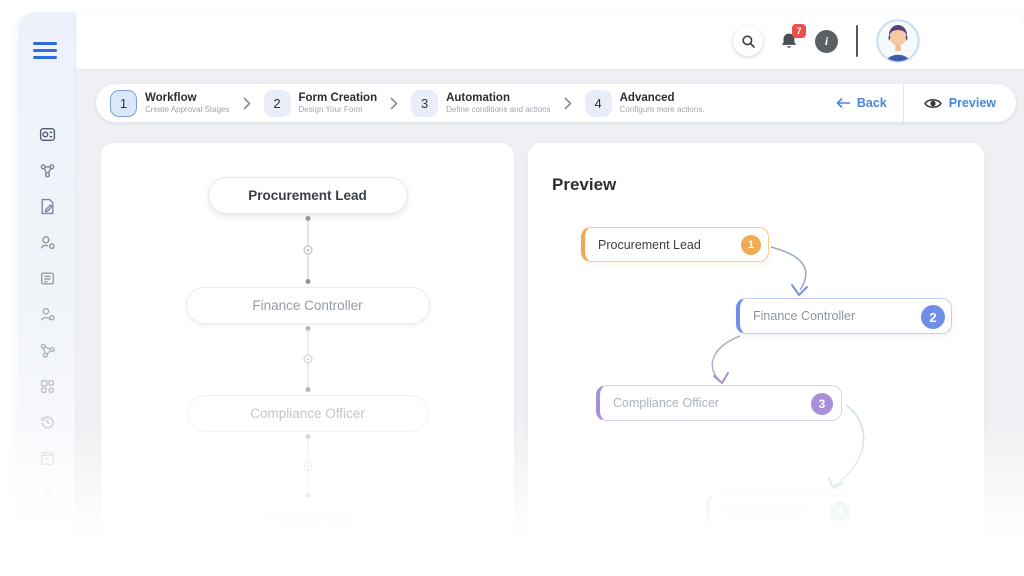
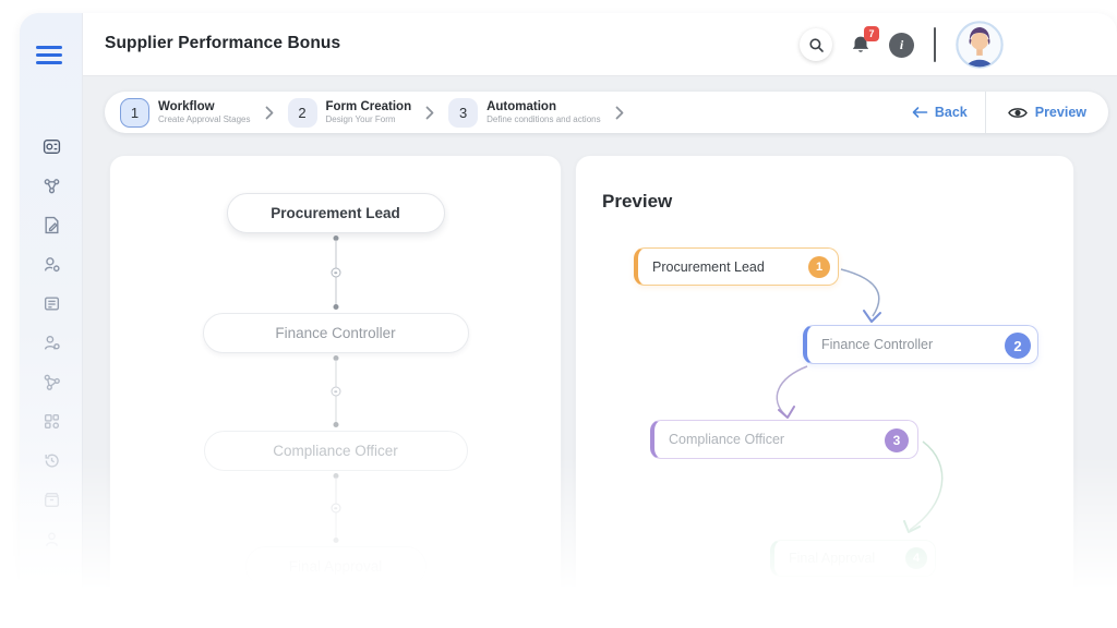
+ Supplier Performance Bonus
  7
  i
  1
  Workflow
  Create Approval Stages
  2
  Form Creation
  Design Your Form
  3
  Automation
  Define conditions and actions
- 4
- Advanced
- Configure more actions.
  Back
  Preview
  Procurement Lead
  Finance Controller
  Compliance Officer
  Preview
  Procurement Lead
  1
  Finance Controller
  2
  Compliance Officer
  3
